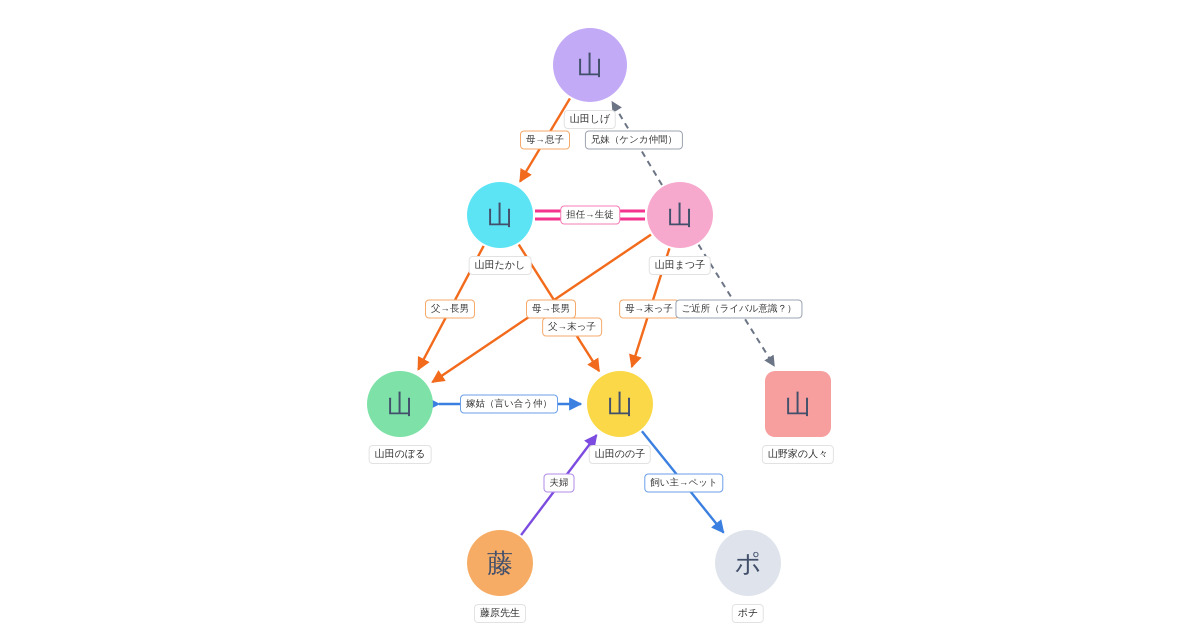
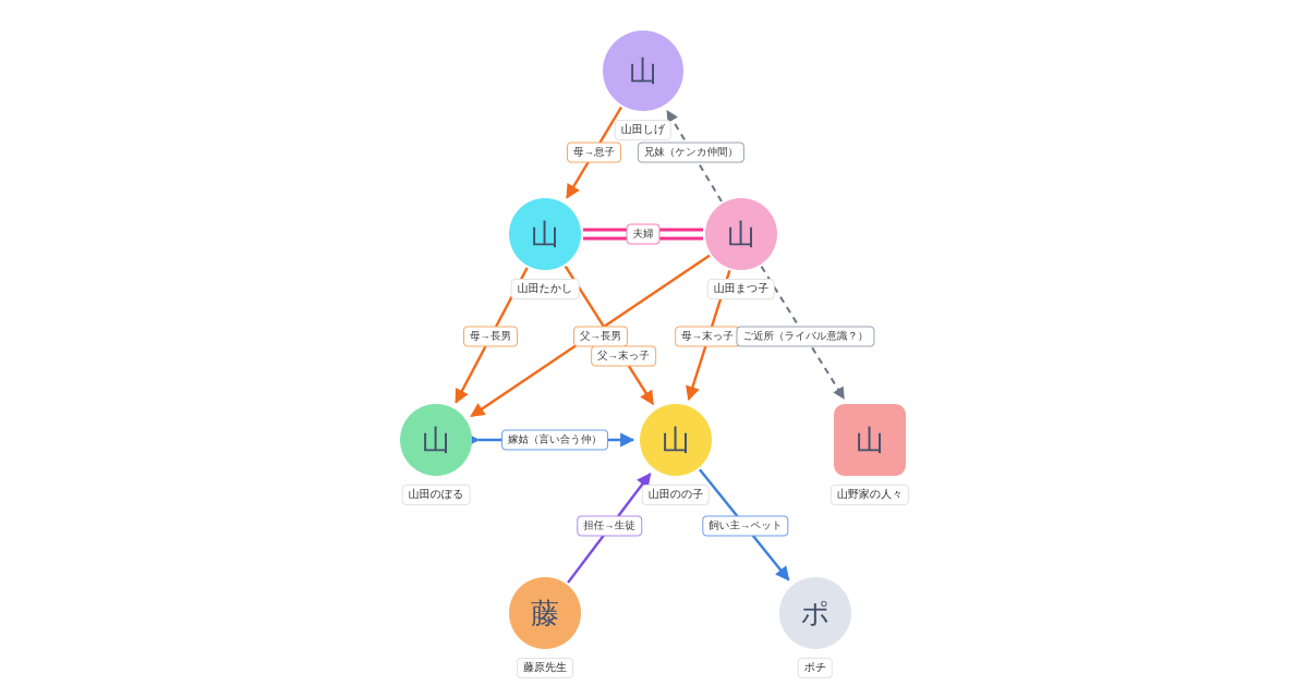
  山
  山田しげ
  山
  山田たかし
  山
  山田まつ子
  山
  山田のぼる
  山
  山田のの子
  山
  山野家の人々
  藤
  藤原先生
  ポ
  ポチ
  母→息子
  兄妹（ケンカ仲間）
- 担任→生徒
+ 夫婦
- 父→長男
+ 母→長男
  父→末っ子
- 母→長男
+ 父→長男
  母→末っ子
  ご近所（ライバル意識？）
  嫁姑（言い合う仲）
- 夫婦
+ 担任→生徒
  飼い主→ペット
